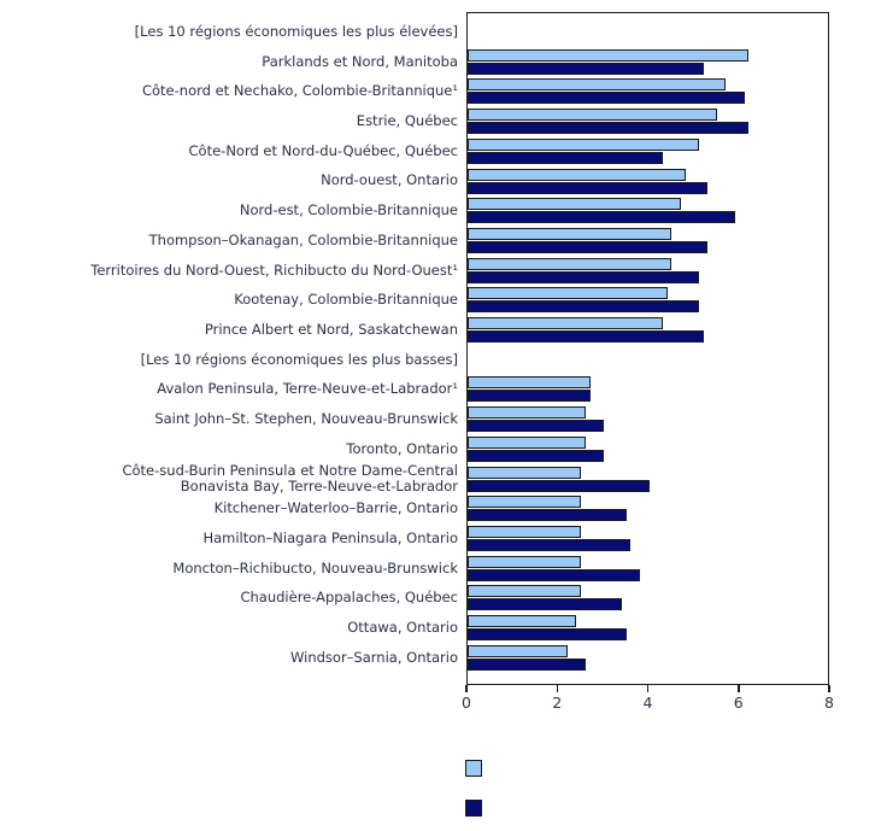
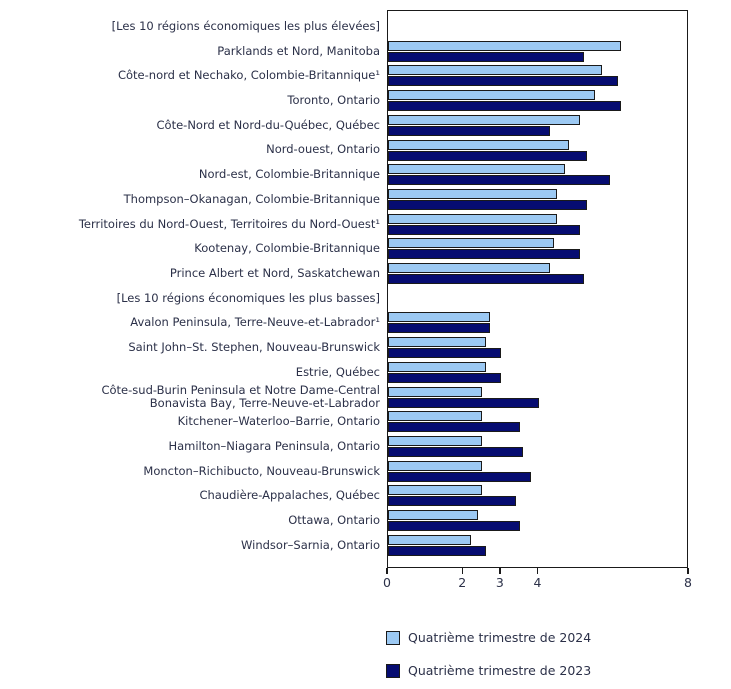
  [Les 10 régions économiques les plus élevées]
  Parklands et Nord, Manitoba
  Côte-nord et Nechako, Colombie-Britannique¹
- Estrie, Québec
+ Toronto, Ontario
  Côte-Nord et Nord-du-Québec, Québec
  Nord-ouest, Ontario
  Nord-est, Colombie-Britannique
  Thompson–Okanagan, Colombie-Britannique
- Territoires du Nord-Ouest, Richibucto du Nord-Ouest¹
+ Territoires du Nord-Ouest, Territoires du Nord-Ouest¹
  Kootenay, Colombie-Britannique
  Prince Albert et Nord, Saskatchewan
  [Les 10 régions économiques les plus basses]
  Avalon Peninsula, Terre-Neuve-et-Labrador¹
  Saint John–St. Stephen, Nouveau-Brunswick
- Toronto, Ontario
+ Estrie, Québec
  Côte-sud-Burin Peninsula et Notre Dame-Central
  Bonavista Bay, Terre-Neuve-et-Labrador
  Kitchener–Waterloo–Barrie, Ontario
  Hamilton–Niagara Peninsula, Ontario
  Moncton–Richibucto, Nouveau-Brunswick
  Chaudière-Appalaches, Québec
  Ottawa, Ontario
  Windsor–Sarnia, Ontario
  0
  2
  4
- 6
+ 3
  8
+ Quatrième trimestre de 2024
+ Quatrième trimestre de 2023
